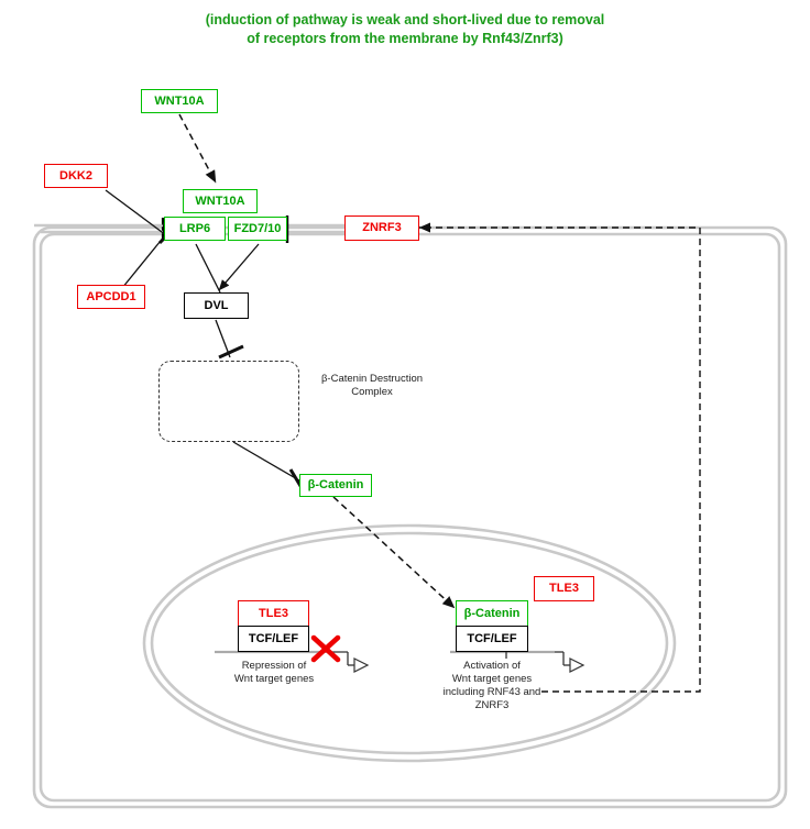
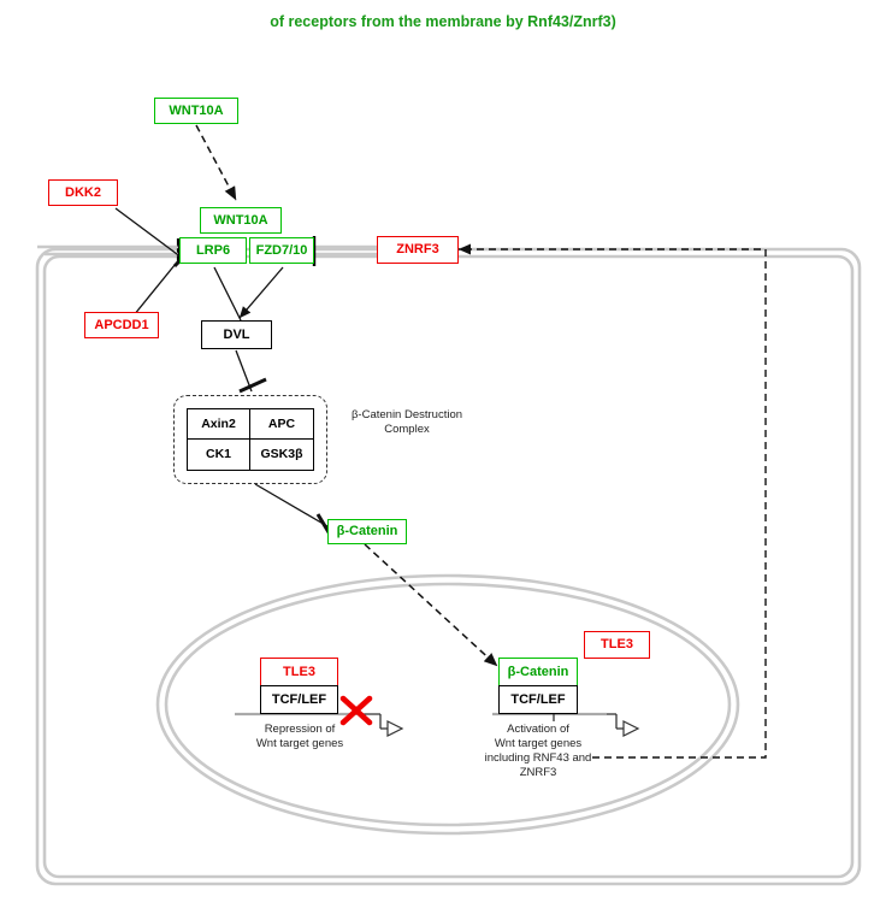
- (induction of pathway is weak and short-lived due to removal
  of receptors from the membrane by Rnf43/Znrf3)
  WNT10A
  DKK2
  WNT10A
  LRP6
  FZD7/10
  ZNRF3
  APCDD1
  DVL
+ Axin2
+ APC
+ CK1
+ GSK3β
  β-Catenin Destruction
  Complex
  β-Catenin
  TLE3
  TCF/LEF
  Repression of
  Wnt target genes
  β-Catenin
  TCF/LEF
  Activation of
  Wnt target genes
  including RNF43 and
  ZNRF3
  TLE3
